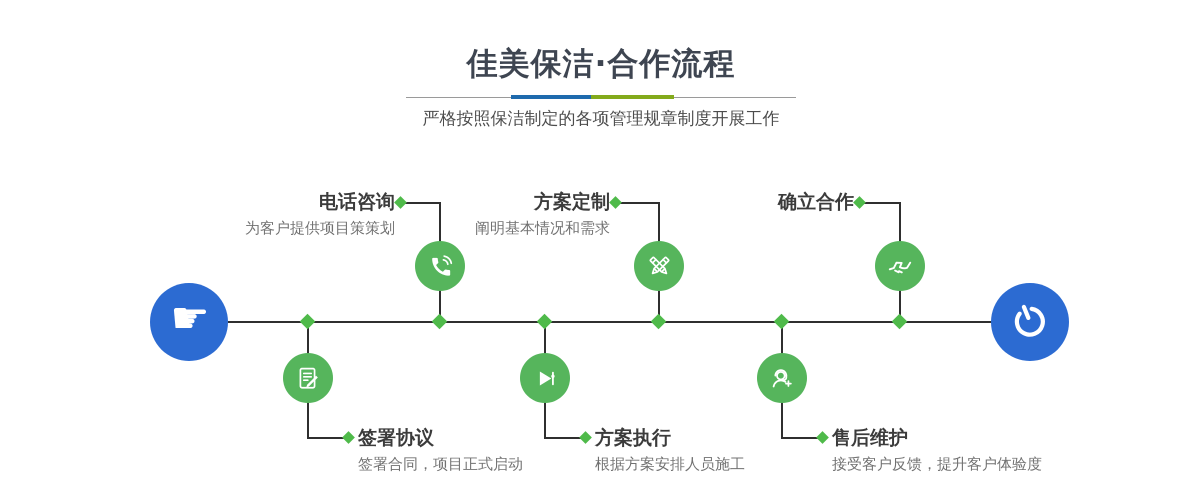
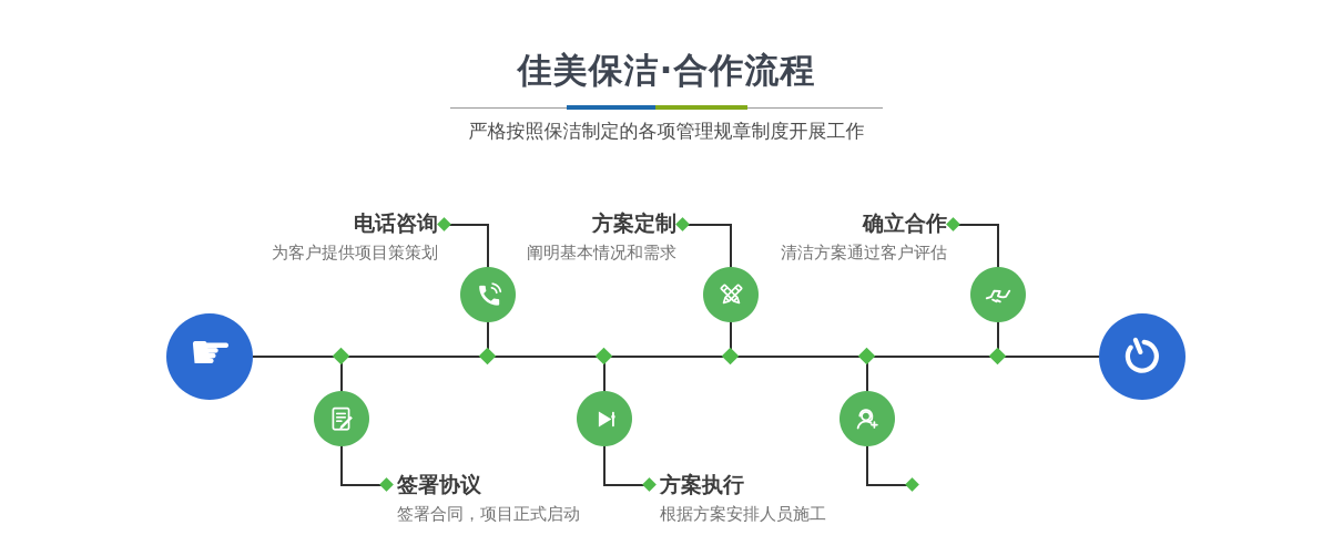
  佳美保洁·合作流程
  严格按照保洁制定的各项管理规章制度开展工作
  ☛
  电话咨询
  为客户提供项目策策划
  方案定制
  阐明基本情况和需求
  确立合作
+ 清洁方案通过客户评估
  签署协议
  签署合同，项目正式启动
  方案执行
  根据方案安排人员施工
- 售后维护
- 接受客户反馈，提升客户体验度
